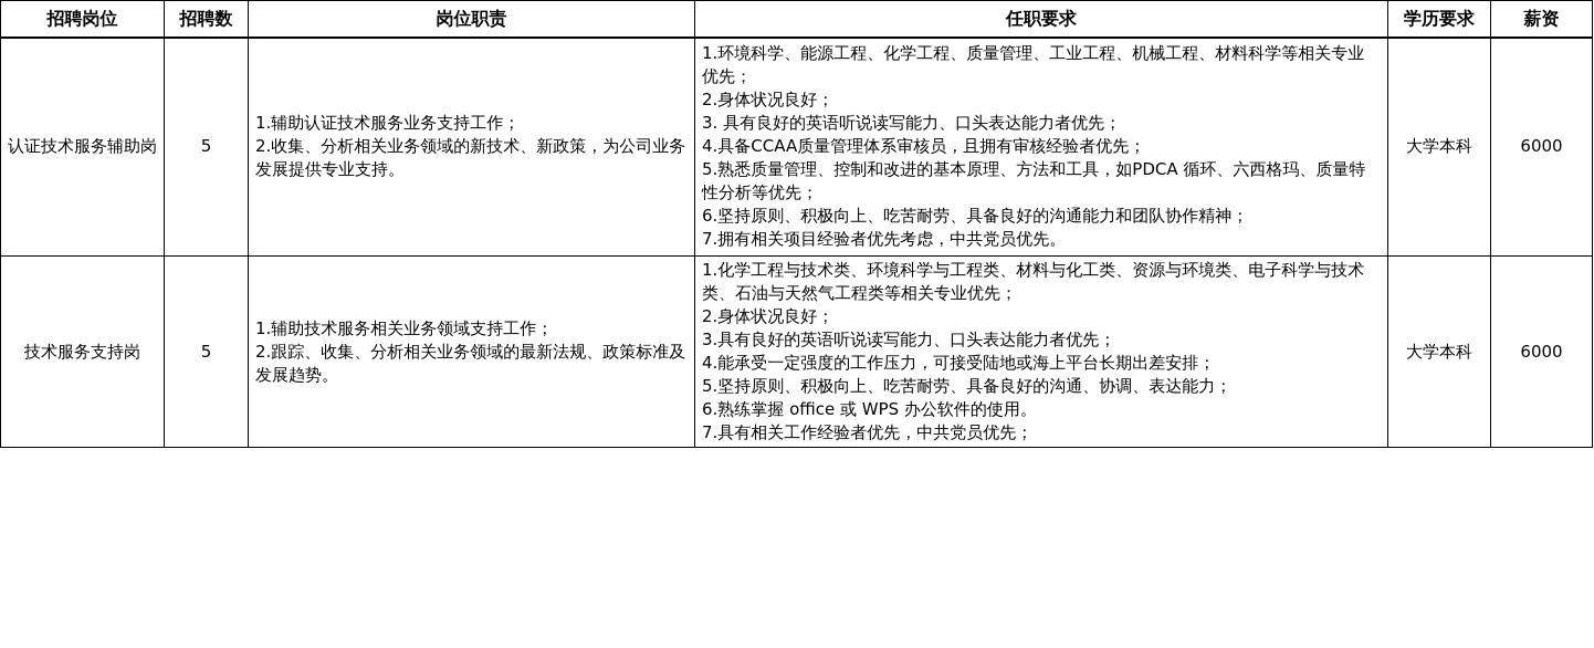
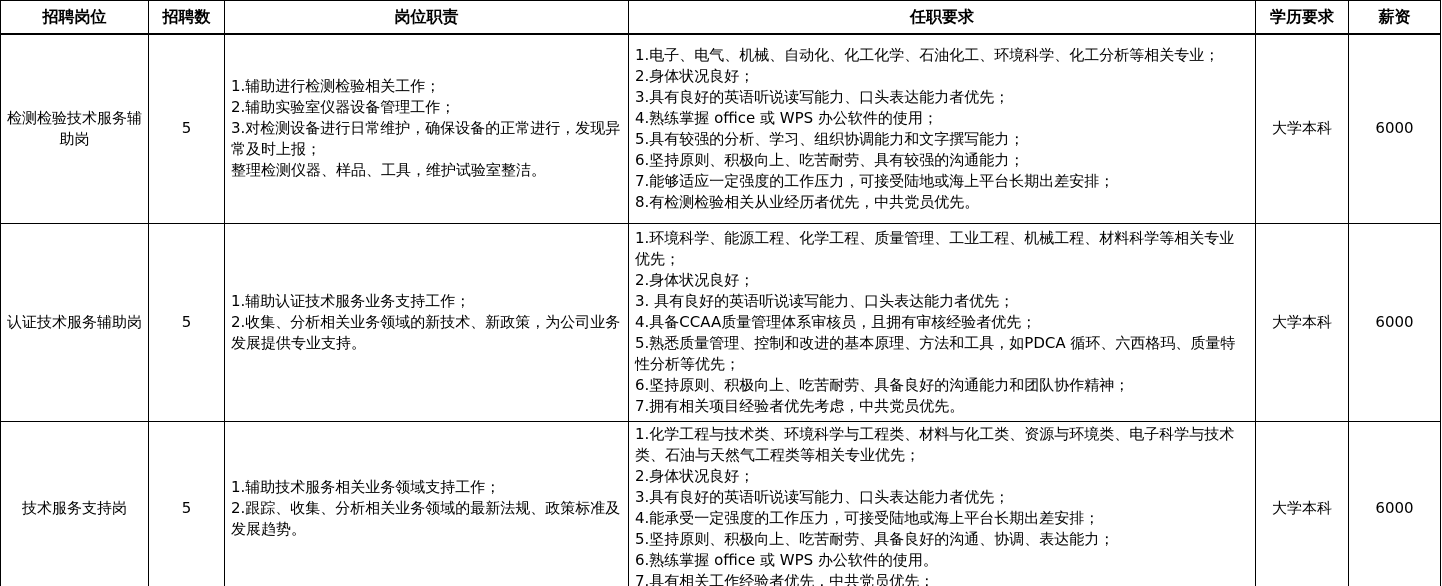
  招聘岗位	招聘数	岗位职责	任职要求	学历要求	薪资
+ 检测检验技术服务辅助岗	5	1.辅助进行检测检验相关工作； 2.辅助实验室仪器设备管理工作； 3.对检测设备进行日常维护，确保设备的正常进行，发现异常及时上报； 整理检测仪器、样品、工具，维护试验室整洁。	1.电子、电气、机械、自动化、化工化学、石油化工、环境科学、化工分析等相关专业； 2.身体状况良好； 3.具有良好的英语听说读写能力、口头表达能力者优先； 4.熟练掌握 office 或 WPS 办公软件的使用； 5.具有较强的分析、学习、组织协调能力和文字撰写能力； 6.坚持原则、积极向上、吃苦耐劳、具有较强的沟通能力； 7.能够适应一定强度的工作压力，可接受陆地或海上平台长期出差安排； 8.有检测检验相关从业经历者优先，中共党员优先。	大学本科	6000
  认证技术服务辅助岗	5	1.辅助认证技术服务业务支持工作； 2.收集、分析相关业务领域的新技术、新政策，为公司业务发展提供专业支持。	1.环境科学、能源工程、化学工程、质量管理、工业工程、机械工程、材料科学等相关专业优先； 2.身体状况良好； 3. 具有良好的英语听说读写能力、口头表达能力者优先； 4.具备CCAA质量管理体系审核员，且拥有审核经验者优先； 5.熟悉质量管理、控制和改进的基本原理、方法和工具，如PDCA 循环、六西格玛、质量特性分析等优先； 6.坚持原则、积极向上、吃苦耐劳、具备良好的沟通能力和团队协作精神； 7.拥有相关项目经验者优先考虑，中共党员优先。	大学本科	6000
  技术服务支持岗	5	1.辅助技术服务相关业务领域支持工作； 2.跟踪、收集、分析相关业务领域的最新法规、政策标准及发展趋势。	1.化学工程与技术类、环境科学与工程类、材料与化工类、资源与环境类、电子科学与技术类、石油与天然气工程类等相关专业优先； 2.身体状况良好； 3.具有良好的英语听说读写能力、口头表达能力者优先； 4.能承受一定强度的工作压力，可接受陆地或海上平台长期出差安排； 5.坚持原则、积极向上、吃苦耐劳、具备良好的沟通、协调、表达能力； 6.熟练掌握 office 或 WPS 办公软件的使用。 7.具有相关工作经验者优先，中共党员优先；	大学本科	6000
